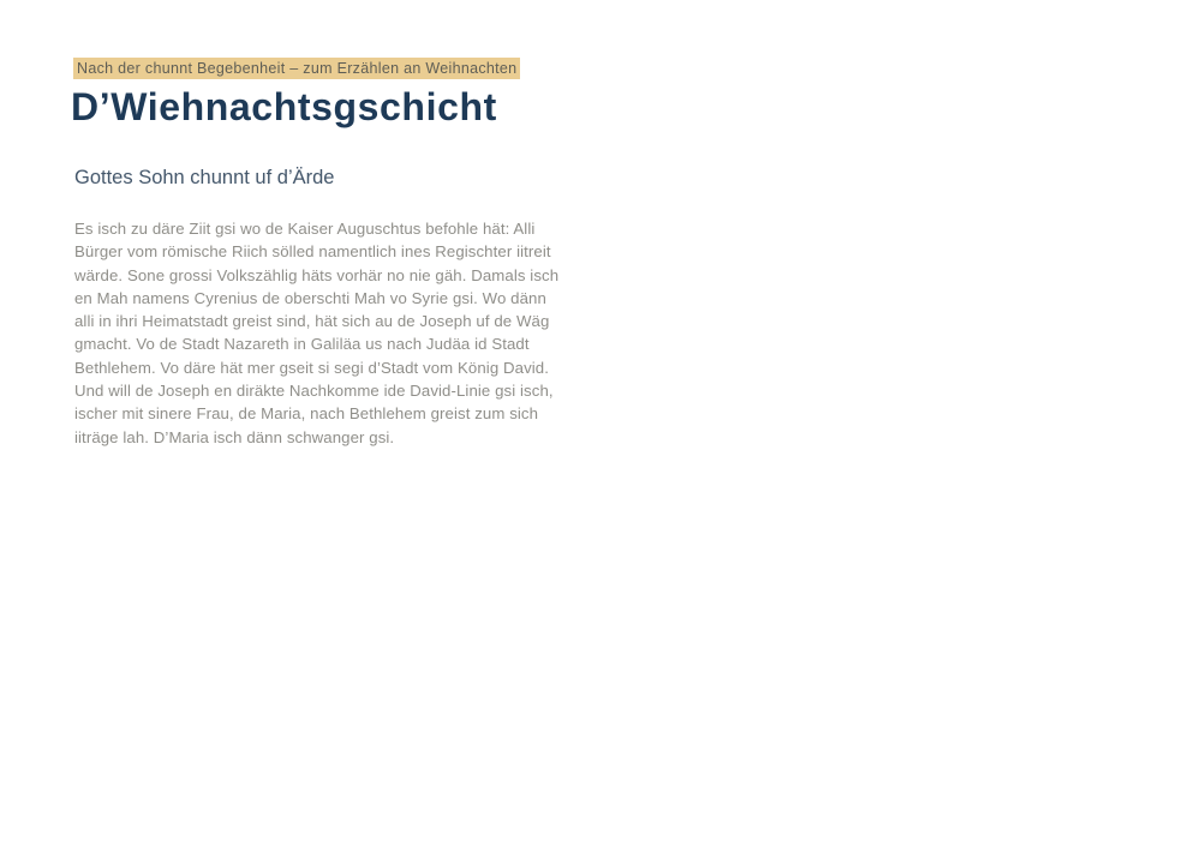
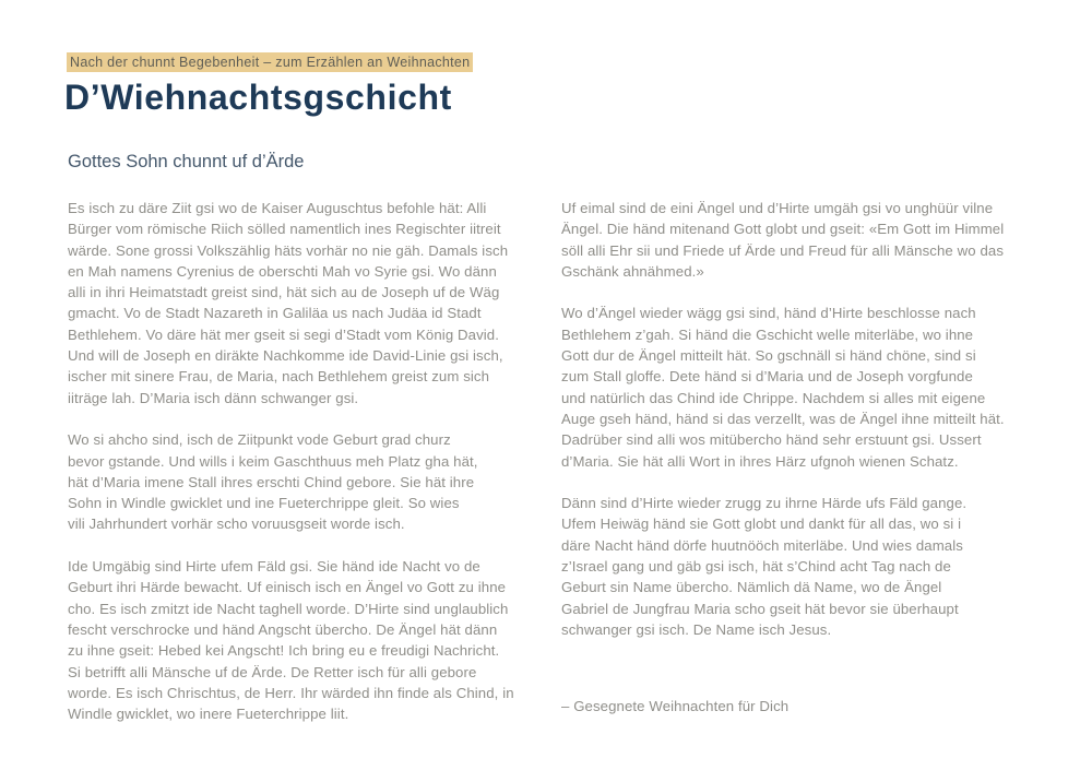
  Nach der chunnt Begebenheit – zum Erzählen an Weihnachten
  D’Wiehnachtsgschicht
  Gottes Sohn chunnt uf d’Ärde
  Es isch zu däre Ziit gsi wo de Kaiser Auguschtus befohle hät: Alli
  Bürger vom römische Riich sölled namentlich ines Regischter iitreit
  wärde. Sone grossi Volkszählig häts vorhär no nie gäh. Damals isch
  en Mah namens Cyrenius de oberschti Mah vo Syrie gsi. Wo dänn
  alli in ihri Heimatstadt greist sind, hät sich au de Joseph uf de Wäg
  gmacht. Vo de Stadt Nazareth in Galiläa us nach Judäa id Stadt
  Bethlehem. Vo däre hät mer gseit si segi d’Stadt vom König David.
  Und will de Joseph en diräkte Nachkomme ide David-Linie gsi isch,
  ischer mit sinere Frau, de Maria, nach Bethlehem greist zum sich
  iiträge lah. D’Maria isch dänn schwanger gsi.
+ Wo si ahcho sind, isch de Ziitpunkt vode Geburt grad churz
+ bevor gstande. Und wills i keim Gaschthuus meh Platz gha hät,
+ hät d’Maria imene Stall ihres erschti Chind gebore. Sie hät ihre
+ Sohn in Windle gwicklet und ine Fueterchrippe gleit. So wies
+ vili Jahrhundert vorhär scho voruusgseit worde isch.
+ Ide Umgäbig sind Hirte ufem Fäld gsi. Sie händ ide Nacht vo de
+ Geburt ihri Härde bewacht. Uf einisch isch en Ängel vo Gott zu ihne
+ cho. Es isch zmitzt ide Nacht taghell worde. D’Hirte sind unglaublich
+ fescht verschrocke und händ Angscht übercho. De Ängel hät dänn
+ zu ihne gseit: Hebed kei Angscht! Ich bring eu e freudigi Nachricht.
+ Si betrifft alli Mänsche uf de Ärde. De Retter isch für alli gebore
+ worde. Es isch Chrischtus, de Herr. Ihr wärded ihn finde als Chind, in
+ Windle gwicklet, wo inere Fueterchrippe liit.
+ Uf eimal sind de eini Ängel und d’Hirte umgäh gsi vo unghüür vilne
+ Ängel. Die händ mitenand Gott globt und gseit: «Em Gott im Himmel
+ söll alli Ehr sii und Friede uf Ärde und Freud für alli Mänsche wo das
+ Gschänk ahnähmed.»
+ Wo d’Ängel wieder wägg gsi sind, händ d’Hirte beschlosse nach
+ Bethlehem z’gah. Si händ die Gschicht welle miterläbe, wo ihne
+ Gott dur de Ängel mitteilt hät. So gschnäll si händ chöne, sind si
+ zum Stall gloffe. Dete händ si d’Maria und de Joseph vorgfunde
+ und natürlich das Chind ide Chrippe. Nachdem si alles mit eigene
+ Auge gseh händ, händ si das verzellt, was de Ängel ihne mitteilt hät.
+ Dadrüber sind alli wos mitübercho händ sehr erstuunt gsi. Ussert
+ d’Maria. Sie hät alli Wort in ihres Härz ufgnoh wienen Schatz.
+ Dänn sind d’Hirte wieder zrugg zu ihrne Härde ufs Fäld gange.
+ Ufem Heiwäg händ sie Gott globt und dankt für all das, wo si i
+ däre Nacht händ dörfe huutnööch miterläbe. Und wies damals
+ z’Israel gang und gäb gsi isch, hät s’Chind acht Tag nach de
+ Geburt sin Name übercho. Nämlich dä Name, wo de Ängel
+ Gabriel de Jungfrau Maria scho gseit hät bevor sie überhaupt
+ schwanger gsi isch. De Name isch Jesus.
+ – Gesegnete Weihnachten für Dich
